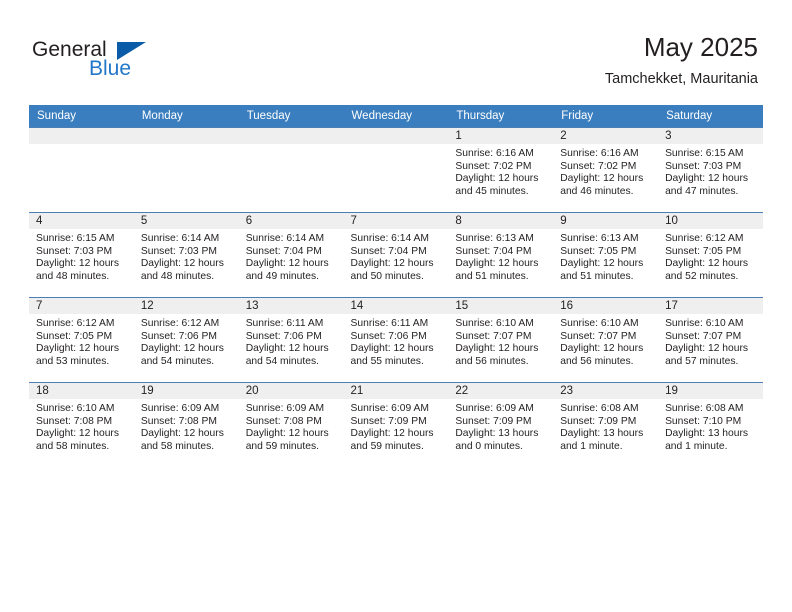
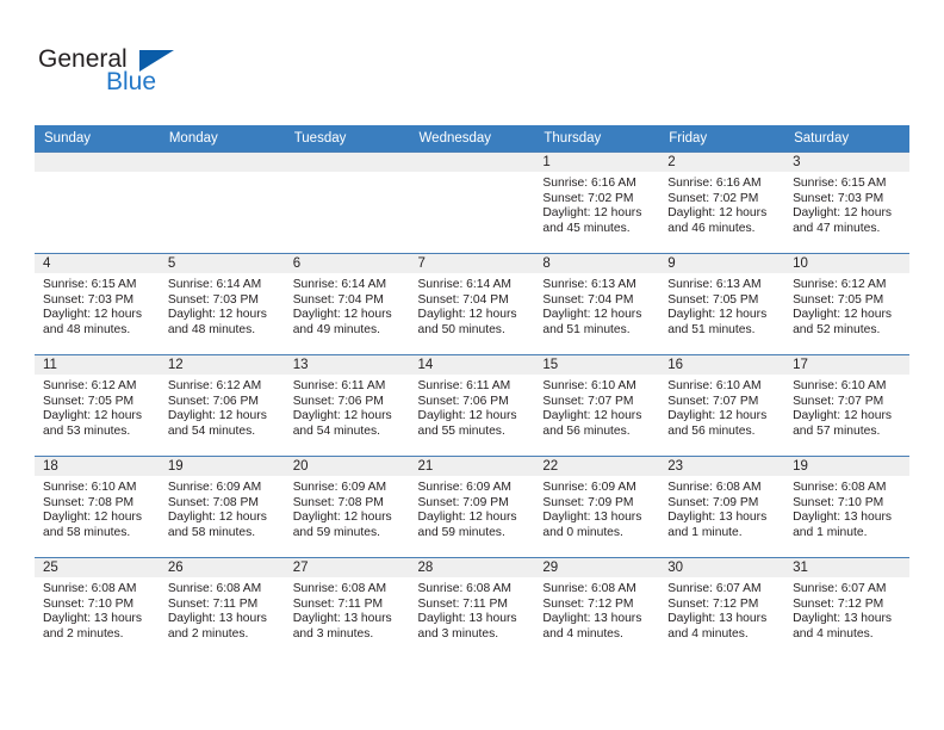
  General
  Blue
- May 2025
- Tamchekket, Mauritania
  Sunday	Monday	Tuesday	Wednesday	Thursday	Friday	Saturday
  				1Sunrise: 6:16 AMSunset: 7:02 PMDaylight: 12 hoursand 45 minutes.	2Sunrise: 6:16 AMSunset: 7:02 PMDaylight: 12 hoursand 46 minutes.	3Sunrise: 6:15 AMSunset: 7:03 PMDaylight: 12 hoursand 47 minutes.
  4Sunrise: 6:15 AMSunset: 7:03 PMDaylight: 12 hoursand 48 minutes.	5Sunrise: 6:14 AMSunset: 7:03 PMDaylight: 12 hoursand 48 minutes.	6Sunrise: 6:14 AMSunset: 7:04 PMDaylight: 12 hoursand 49 minutes.	7Sunrise: 6:14 AMSunset: 7:04 PMDaylight: 12 hoursand 50 minutes.	8Sunrise: 6:13 AMSunset: 7:04 PMDaylight: 12 hoursand 51 minutes.	9Sunrise: 6:13 AMSunset: 7:05 PMDaylight: 12 hoursand 51 minutes.	10Sunrise: 6:12 AMSunset: 7:05 PMDaylight: 12 hoursand 52 minutes.
- 7Sunrise: 6:12 AMSunset: 7:05 PMDaylight: 12 hoursand 53 minutes.	12Sunrise: 6:12 AMSunset: 7:06 PMDaylight: 12 hoursand 54 minutes.	13Sunrise: 6:11 AMSunset: 7:06 PMDaylight: 12 hoursand 54 minutes.	14Sunrise: 6:11 AMSunset: 7:06 PMDaylight: 12 hoursand 55 minutes.	15Sunrise: 6:10 AMSunset: 7:07 PMDaylight: 12 hoursand 56 minutes.	16Sunrise: 6:10 AMSunset: 7:07 PMDaylight: 12 hoursand 56 minutes.	17Sunrise: 6:10 AMSunset: 7:07 PMDaylight: 12 hoursand 57 minutes.
+ 11Sunrise: 6:12 AMSunset: 7:05 PMDaylight: 12 hoursand 53 minutes.	12Sunrise: 6:12 AMSunset: 7:06 PMDaylight: 12 hoursand 54 minutes.	13Sunrise: 6:11 AMSunset: 7:06 PMDaylight: 12 hoursand 54 minutes.	14Sunrise: 6:11 AMSunset: 7:06 PMDaylight: 12 hoursand 55 minutes.	15Sunrise: 6:10 AMSunset: 7:07 PMDaylight: 12 hoursand 56 minutes.	16Sunrise: 6:10 AMSunset: 7:07 PMDaylight: 12 hoursand 56 minutes.	17Sunrise: 6:10 AMSunset: 7:07 PMDaylight: 12 hoursand 57 minutes.
  18Sunrise: 6:10 AMSunset: 7:08 PMDaylight: 12 hoursand 58 minutes.	19Sunrise: 6:09 AMSunset: 7:08 PMDaylight: 12 hoursand 58 minutes.	20Sunrise: 6:09 AMSunset: 7:08 PMDaylight: 12 hoursand 59 minutes.	21Sunrise: 6:09 AMSunset: 7:09 PMDaylight: 12 hoursand 59 minutes.	22Sunrise: 6:09 AMSunset: 7:09 PMDaylight: 13 hoursand 0 minutes.	23Sunrise: 6:08 AMSunset: 7:09 PMDaylight: 13 hoursand 1 minute.	19Sunrise: 6:08 AMSunset: 7:10 PMDaylight: 13 hoursand 1 minute.
+ 25Sunrise: 6:08 AMSunset: 7:10 PMDaylight: 13 hoursand 2 minutes.	26Sunrise: 6:08 AMSunset: 7:11 PMDaylight: 13 hoursand 2 minutes.	27Sunrise: 6:08 AMSunset: 7:11 PMDaylight: 13 hoursand 3 minutes.	28Sunrise: 6:08 AMSunset: 7:11 PMDaylight: 13 hoursand 3 minutes.	29Sunrise: 6:08 AMSunset: 7:12 PMDaylight: 13 hoursand 4 minutes.	30Sunrise: 6:07 AMSunset: 7:12 PMDaylight: 13 hoursand 4 minutes.	31Sunrise: 6:07 AMSunset: 7:12 PMDaylight: 13 hoursand 4 minutes.
